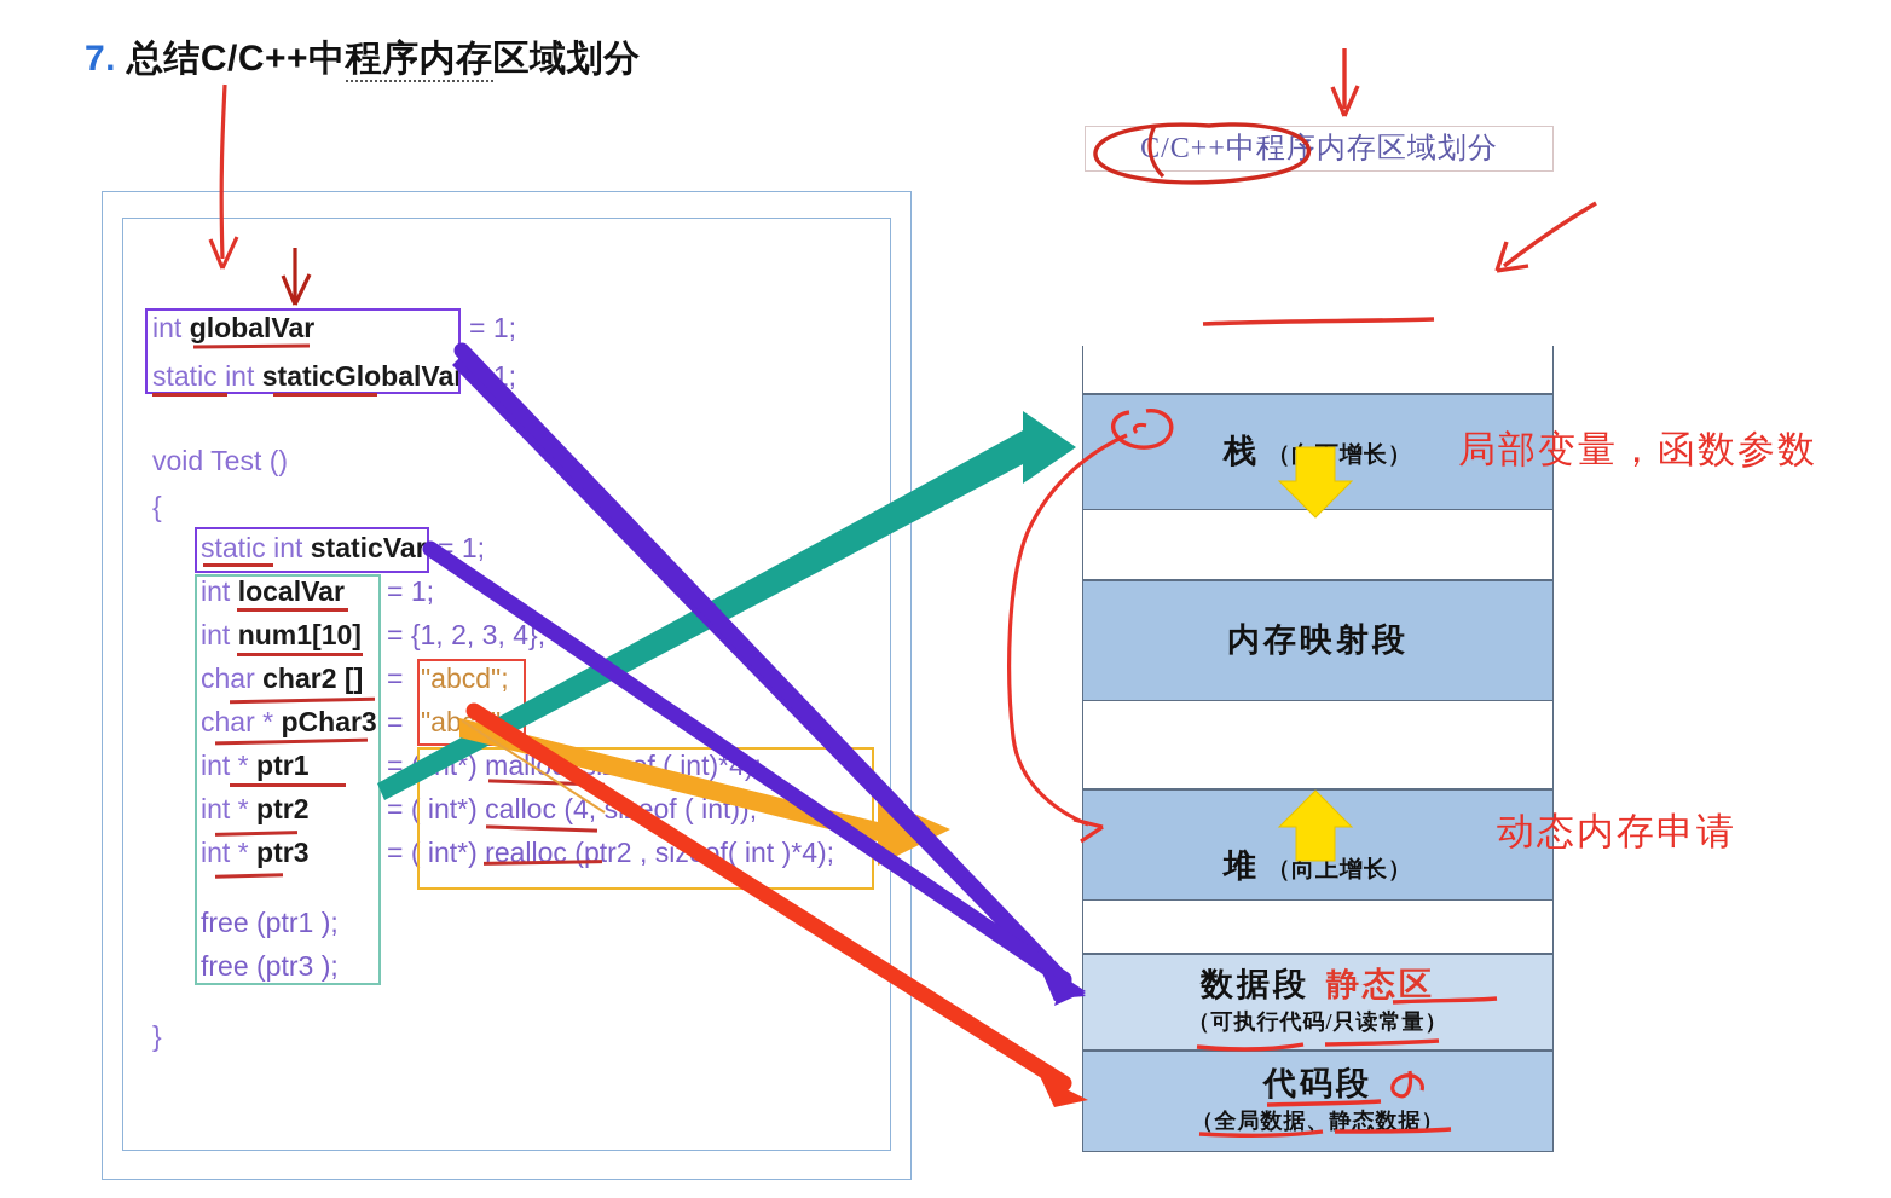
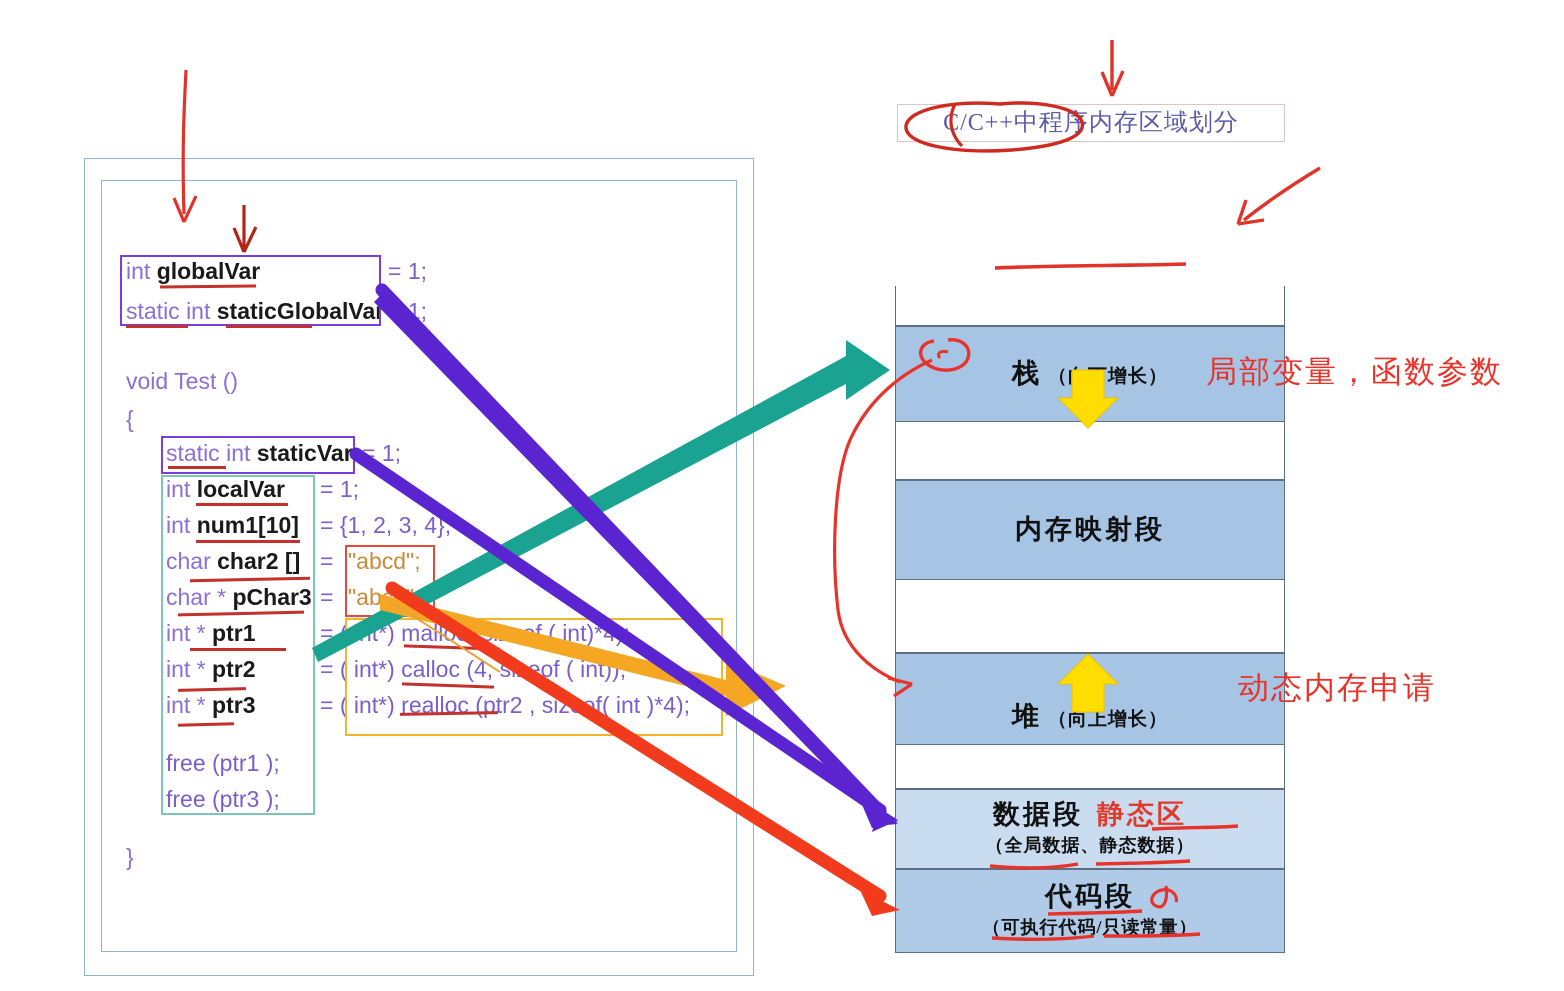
- 7. 总结C/C++中程序内存区域划分
  int globalVar
  = 1;
  static int staticGlobalVar
  void Test ()
  {
  static int staticVar
  = 1;
  int localVar
  = 1;
  int num1[10]
  = {1, 2, 3, 4};
  char char2 []
  =
  "abcd";
  char * pChar3
  =
  int * ptr1
  int * ptr2
  = ( int*) calloc (4, seof ( int))
  int * ptr3
  = ( int*) realloc (ptr2 , sizf( int )*4);
  free (ptr1 );
  free (ptr3 );
  }
  /C++中程序内存区域划分
  栈
  内存映射段
  堆
  （向上增长）
  数据段
  静态区
- （可执行代码/只读常量）
+ （全局数据、静态数据）
  代码段
- （全局数据、静态数据）
+ （可执行代码/只读常量）
  局部变量，函数参数
  动态内存申请
